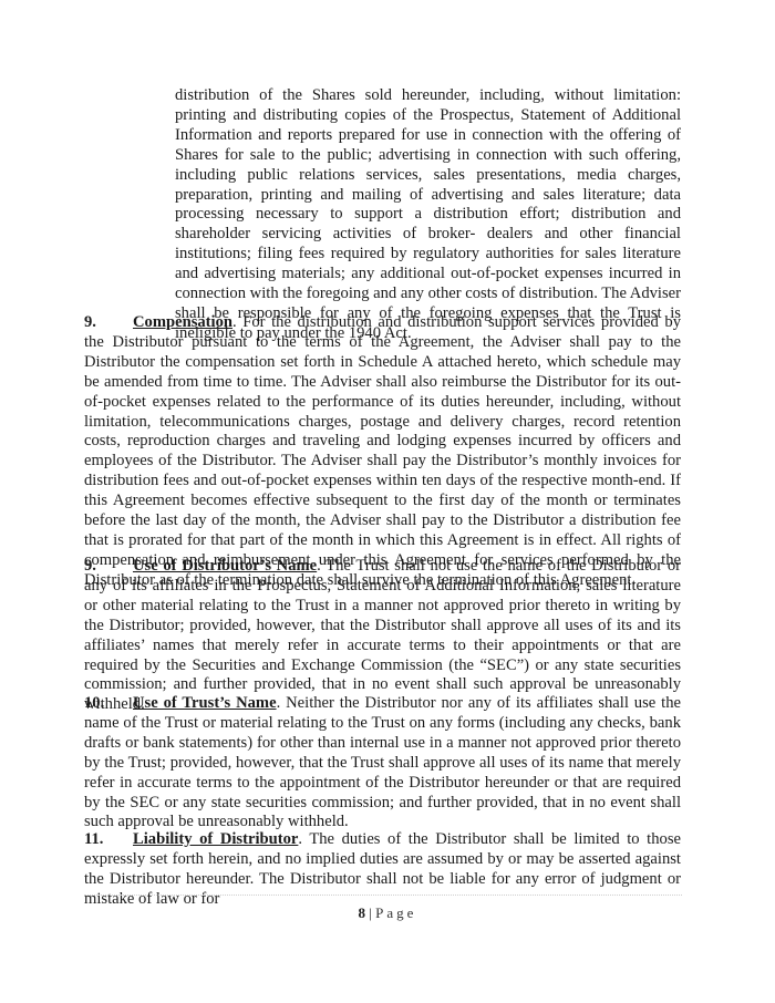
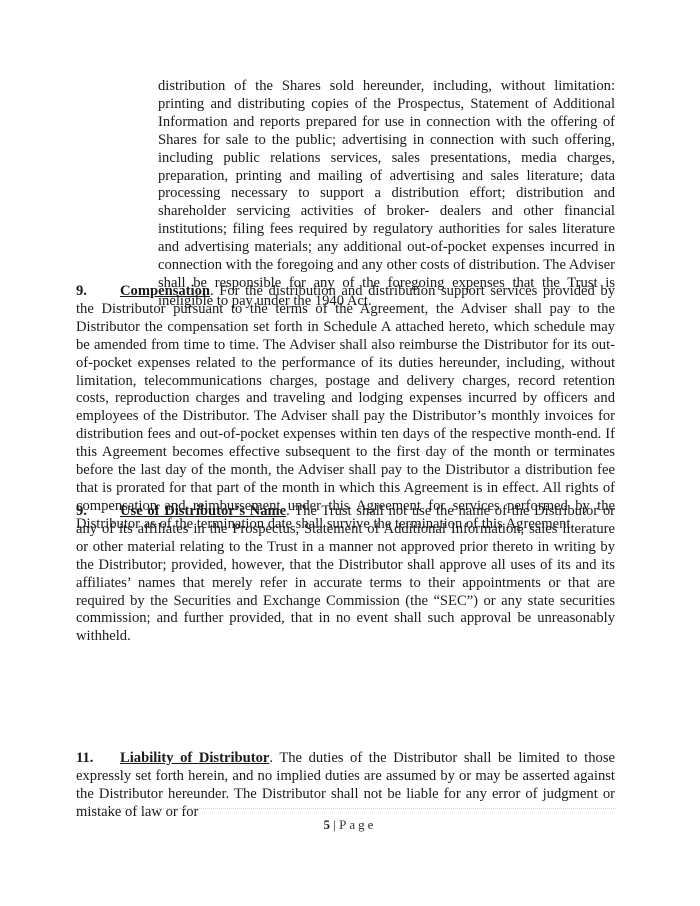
  distribution of the Shares sold hereunder, including, without limitation: printing and distributing copies of the Prospectus, Statement of Additional Information and reports prepared for use in connection with the offering of Shares for sale to the public; advertising in connection with such offering, including public relations services, sales presentations, media charges, preparation, printing and mailing of advertising and sales literature; data processing necessary to support a distribution effort; distribution and shareholder servicing activities of broker- dealers and other financial institutions; filing fees required by regulatory authorities for sales literature and advertising materials; any additional out-of-pocket expenses incurred in connection with the foregoing and any other costs of distribution. The Adviser shall be responsible for any of the foregoing expenses that the Trust is ineligible to pay under the 1940 Act.
  9. Compensation. For the distribution and distribution support services provided by the Distributor pursuant to the terms of the Agreement, the Adviser shall pay to the Distributor the compensation set forth in Schedule A attached hereto, which schedule may be amended from time to time. The Adviser shall also reimburse the Distributor for its out-of-pocket expenses related to the performance of its duties hereunder, including, without limitation, telecommunications charges, postage and delivery charges, record retention costs, reproduction charges and traveling and lodging expenses incurred by officers and employees of the Distributor. The Adviser shall pay the Distributor’s monthly invoices for distribution fees and out-of-pocket expenses within ten days of the respective month-end. If this Agreement becomes effective subsequent to the first day of the month or terminates before the last day of the month, the Adviser shall pay to the Distributor a distribution fee that is prorated for that part of the month in which this Agreement is in effect. All rights of compensation and reimbursement under this Agreement for services performed by the Distributor as of the termination date shall survive the termination of this Agreement.
  9. Use of Distributor’s Name. The Trust shall not use the name of the Distributor or any of its affiliates in the Prospectus, Statement of Additional Information, sales literature or other material relating to the Trust in a manner not approved prior thereto in writing by the Distributor; provided, however, that the Distributor shall approve all uses of its and its affiliates’ names that merely refer in accurate terms to their appointments or that are required by the Securities and Exchange Commission (the “SEC”) or any state securities commission; and further provided, that in no event shall such approval be unreasonably withheld.
- 10. Use of Trust’s Name. Neither the Distributor nor any of its affiliates shall use the name of the Trust or material relating to the Trust on any forms (including any checks, bank drafts or bank statements) for other than internal use in a manner not approved prior thereto by the Trust; provided, however, that the Trust shall approve all uses of its name that merely refer in accurate terms to the appointment of the Distributor hereunder or that are required by the SEC or any state securities commission; and further provided, that in no event shall such approval be unreasonably withheld.
  11. Liability of Distributor. The duties of the Distributor shall be limited to those expressly set forth herein, and no implied duties are assumed by or may be asserted against the Distributor hereunder. The Distributor shall not be liable for any error of judgment or mistake of law or for
- 8 | Page
+ 5 | Page
